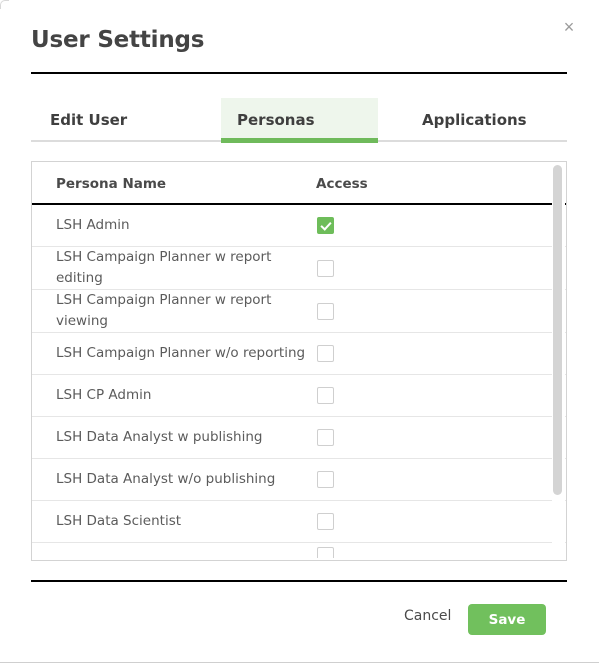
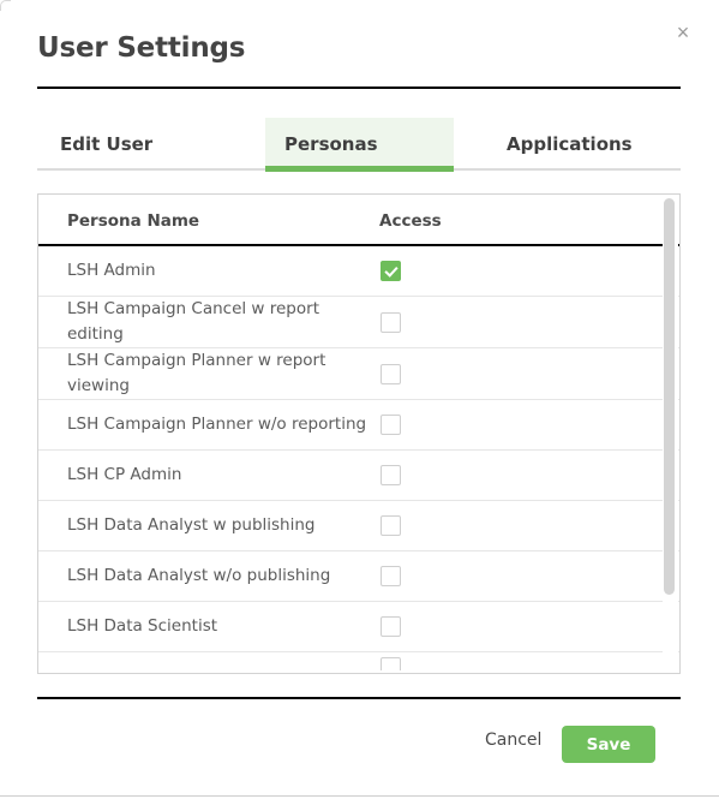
  User Settings
  ×
  Edit User
  Personas
  Applications
  Persona Name
  Access
  LSH Admin
- LSH Campaign Planner w report editing
+ LSH Campaign Cancel w report editing
  LSH Campaign Planner w report viewing
  LSH Campaign Planner w/o reporting
  LSH CP Admin
  LSH Data Analyst w publishing
  LSH Data Analyst w/o publishing
  LSH Data Scientist
  Cancel
  Save
